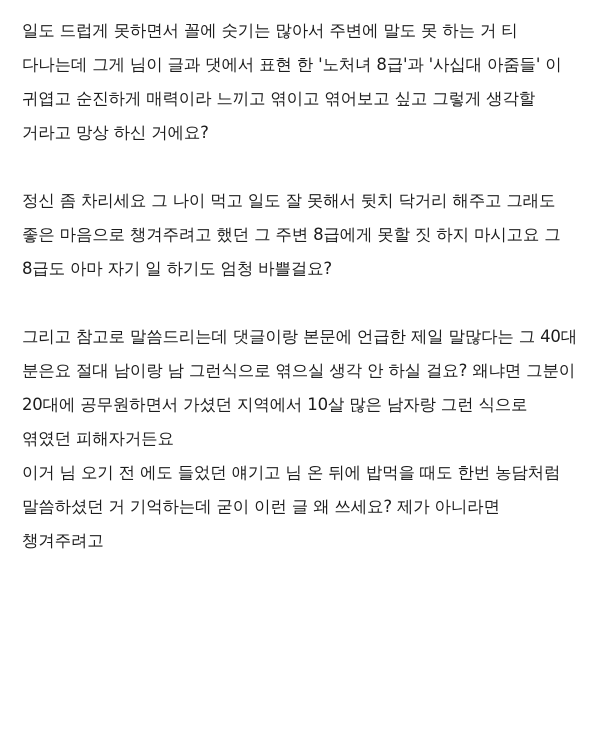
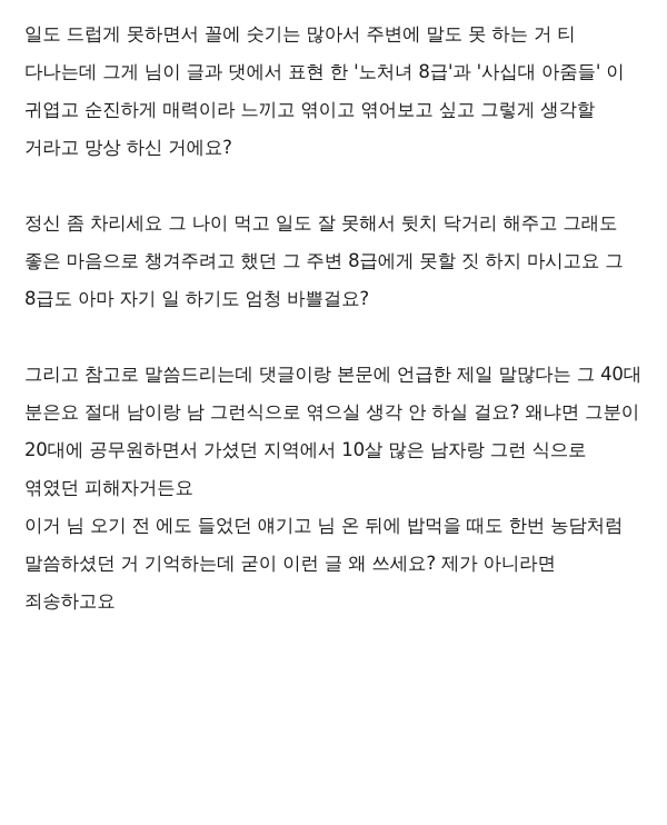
  일도 드럽게 못하면서 꼴에 숫기는 많아서 주변에 말도 못 하는 거 티 다나는데 그게 님이 글과 댓에서 표현 한 '노처녀 8급'과 '사십대 아줌들' 이 귀엽고 순진하게 매력이라 느끼고 엮이고 엮어보고 싶고 그렇게 생각할 거라고 망상 하신 거에요?
  정신 좀 차리세요 그 나이 먹고 일도 잘 못해서 뒷치 닥거리 해주고 그래도 좋은 마음으로 챙겨주려고 했던 그 주변 8급에게 못할 짓 하지 마시고요 그 8급도 아마 자기 일 하기도 엄청 바쁠걸요?
  그리고 참고로 말씀드리는데 댓글이랑 본문에 언급한 제일 말많다는 그 40대 분은요 절대 남이랑 남 그런식으로 엮으실 생각 안 하실 걸요? 왜냐면 그분이 20대에 공무원하면서 가셨던 지역에서 10살 많은 남자랑 그런 식으로 엮였던 피해자거든요
- 이거 님 오기 전 에도 들었던 얘기고 님 온 뒤에 밥먹을 때도 한번 농담처럼 말씀하셨던 거 기억하는데 굳이 이런 글 왜 쓰세요? 제가 아니라면 챙겨주려고
+ 이거 님 오기 전 에도 들었던 얘기고 님 온 뒤에 밥먹을 때도 한번 농담처럼 말씀하셨던 거 기억하는데 굳이 이런 글 왜 쓰세요? 제가 아니라면 죄송하고요
